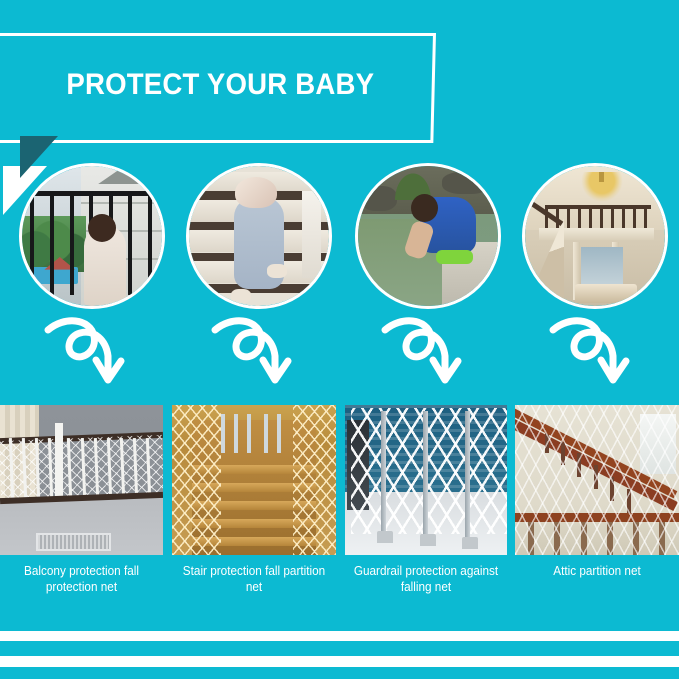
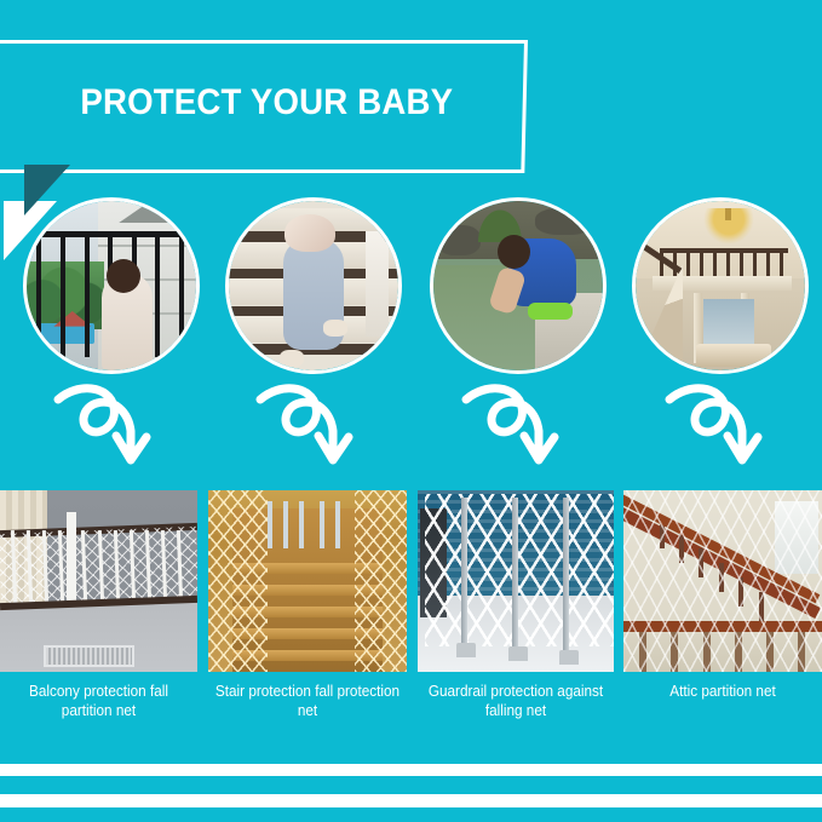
  PROTECT YOUR BABY
- Balcony protection fall protection net
+ Balcony protection fall partition net
- Stair protection fall partition net
+ Stair protection fall protection net
  Guardrail protection against falling net
  Attic partition net
